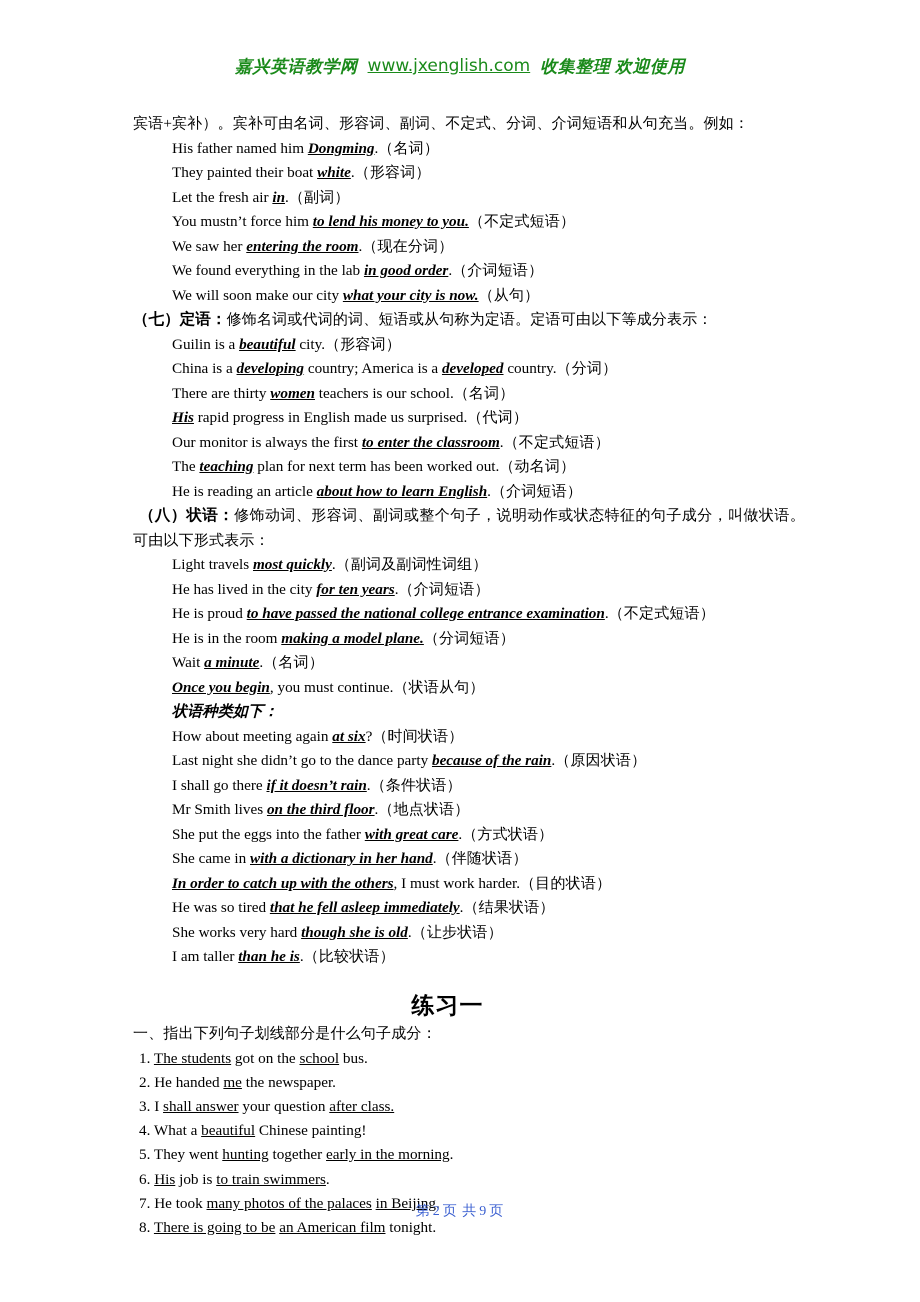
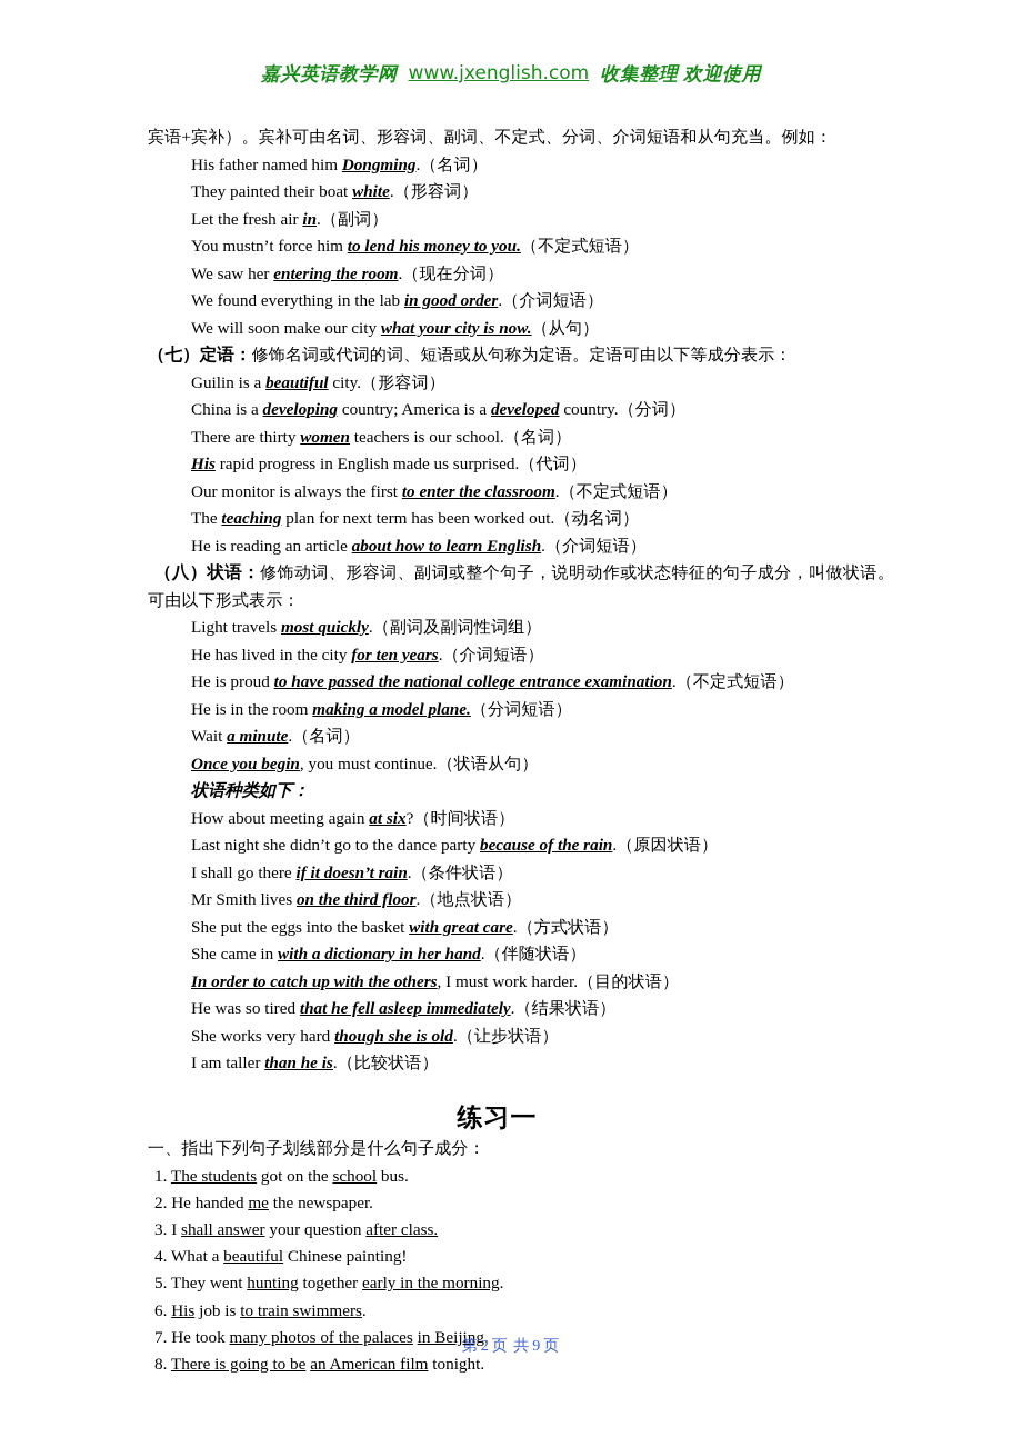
  嘉兴英语教学网 www.jxenglish.com 收集整理 欢迎使用
  宾语+宾补）。宾补可由名词、形容词、副词、不定式、分词、介词短语和从句充当。例如：
  His father named him Dongming.（名词）
  They painted their boat white.（形容词）
  Let the fresh air in.（副词）
  You mustn’t force him to lend his money to you.（不定式短语）
  We saw her entering the room.（现在分词）
  We found everything in the lab in good order.（介词短语）
  We will soon make our city what your city is now.（从句）
  （七）定语：修饰名词或代词的词、短语或从句称为定语。定语可由以下等成分表示：
  Guilin is a beautiful city.（形容词）
  China is a developing country; America is a developed country.（分词）
  There are thirty women teachers is our school.（名词）
  His rapid progress in English made us surprised.（代词）
  Our monitor is always the first to enter the classroom.（不定式短语）
  The teaching plan for next term has been worked out.（动名词）
  He is reading an article about how to learn English.（介词短语）
  （八）状语：修饰动词、形容词、副词或整个句子，说明动作或状态特征的句子成分，叫做状语。可由以下形式表示：
  Light travels most quickly.（副词及副词性词组）
  He has lived in the city for ten years.（介词短语）
  He is proud to have passed the national college entrance examination.（不定式短语）
  He is in the room making a model plane.（分词短语）
  Wait a minute.（名词）
  Once you begin, you must continue.（状语从句）
  状语种类如下：
  How about meeting again at six?（时间状语）
  Last night she didn’t go to the dance party because of the rain.（原因状语）
  I shall go there if it doesn’t rain.（条件状语）
  Mr Smith lives on the third floor.（地点状语）
- She put the eggs into the father with great care.（方式状语）
+ She put the eggs into the basket with great care.（方式状语）
  She came in with a dictionary in her hand.（伴随状语）
  In order to catch up with the others, I must work harder.（目的状语）
  He was so tired that he fell asleep immediately.（结果状语）
  She works very hard though she is old.（让步状语）
  I am taller than he is.（比较状语）
  练习一
  一、指出下列句子划线部分是什么句子成分：
  1. The students got on the school bus.
  2. He handed me the newspaper.
  3. I shall answer your question after class.
  4. What a beautiful Chinese painting!
  5. They went hunting together early in the morning.
  6. His job is to train swimmers.
  7. He took many photos of the palaces in Beijing.
  8. There is going to be an American film tonight.
  第 2 页 共 9 页
